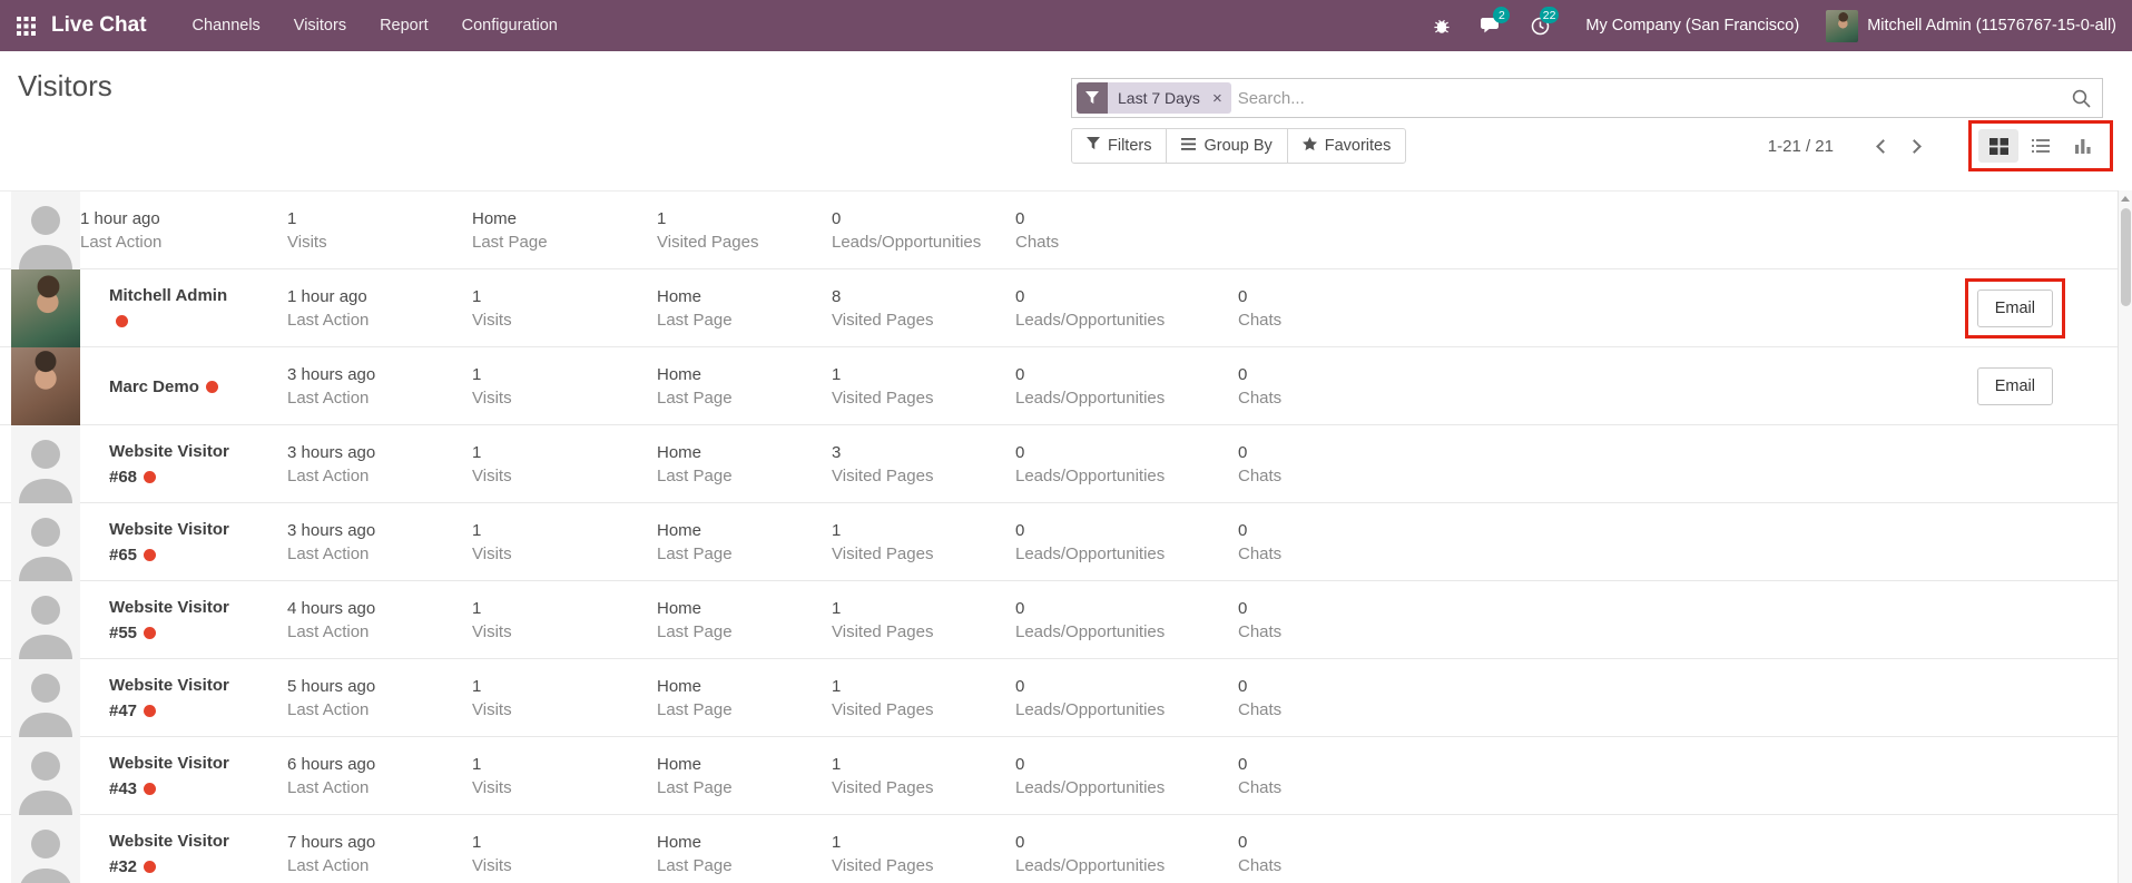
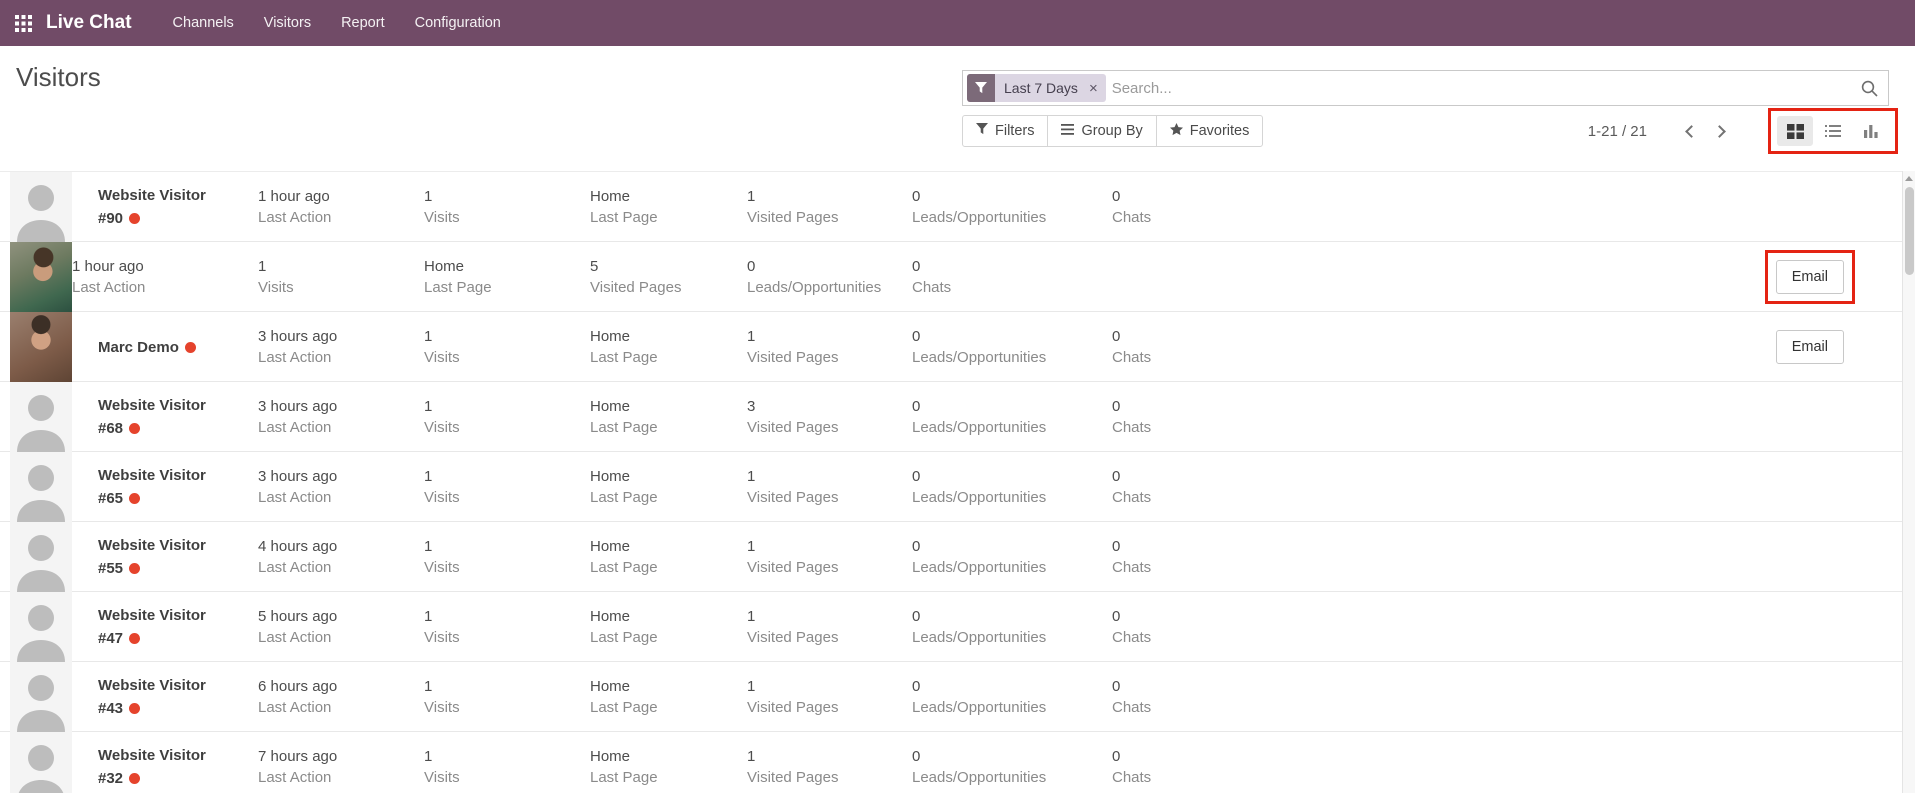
  Live Chat
  Channels
  Visitors
  Report
  Configuration
- 2
- 22
- My Company (San Francisco)
- Mitchell Admin (11576767-15-0-all)
  Visitors
  Last 7 Days
  ×
  Search...
  Filters
  Group By
  Favorites
  1-21 / 21
+ Website Visitor #90
  1 hour ago
  Last Action
  1
  Visits
  Home
  Last Page
  1
  Visited Pages
  0
  Leads/Opportunities
  0
  Chats
- Mitchell Admin
  1 hour ago
  Last Action
  1
  Visits
  Home
  Last Page
- 8
+ 5
  Visited Pages
  0
  Leads/Opportunities
  0
  Chats
  Email
  Marc Demo
  3 hours ago
  Last Action
  1
  Visits
  Home
  Last Page
  1
  Visited Pages
  0
  Leads/Opportunities
  0
  Chats
  Email
  Website Visitor #68
  3 hours ago
  Last Action
  1
  Visits
  Home
  Last Page
  3
  Visited Pages
  0
  Leads/Opportunities
  0
  Chats
  Website Visitor #65
  3 hours ago
  Last Action
  1
  Visits
  Home
  Last Page
  1
  Visited Pages
  0
  Leads/Opportunities
  0
  Chats
  Website Visitor #55
  4 hours ago
  Last Action
  1
  Visits
  Home
  Last Page
  1
  Visited Pages
  0
  Leads/Opportunities
  0
  Chats
  Website Visitor #47
  5 hours ago
  Last Action
  1
  Visits
  Home
  Last Page
  1
  Visited Pages
  0
  Leads/Opportunities
  0
  Chats
  Website Visitor #43
  6 hours ago
  Last Action
  1
  Visits
  Home
  Last Page
  1
  Visited Pages
  0
  Leads/Opportunities
  0
  Chats
  Website Visitor #32
  7 hours ago
  Last Action
  1
  Visits
  Home
  Last Page
  1
  Visited Pages
  0
  Leads/Opportunities
  0
  Chats
